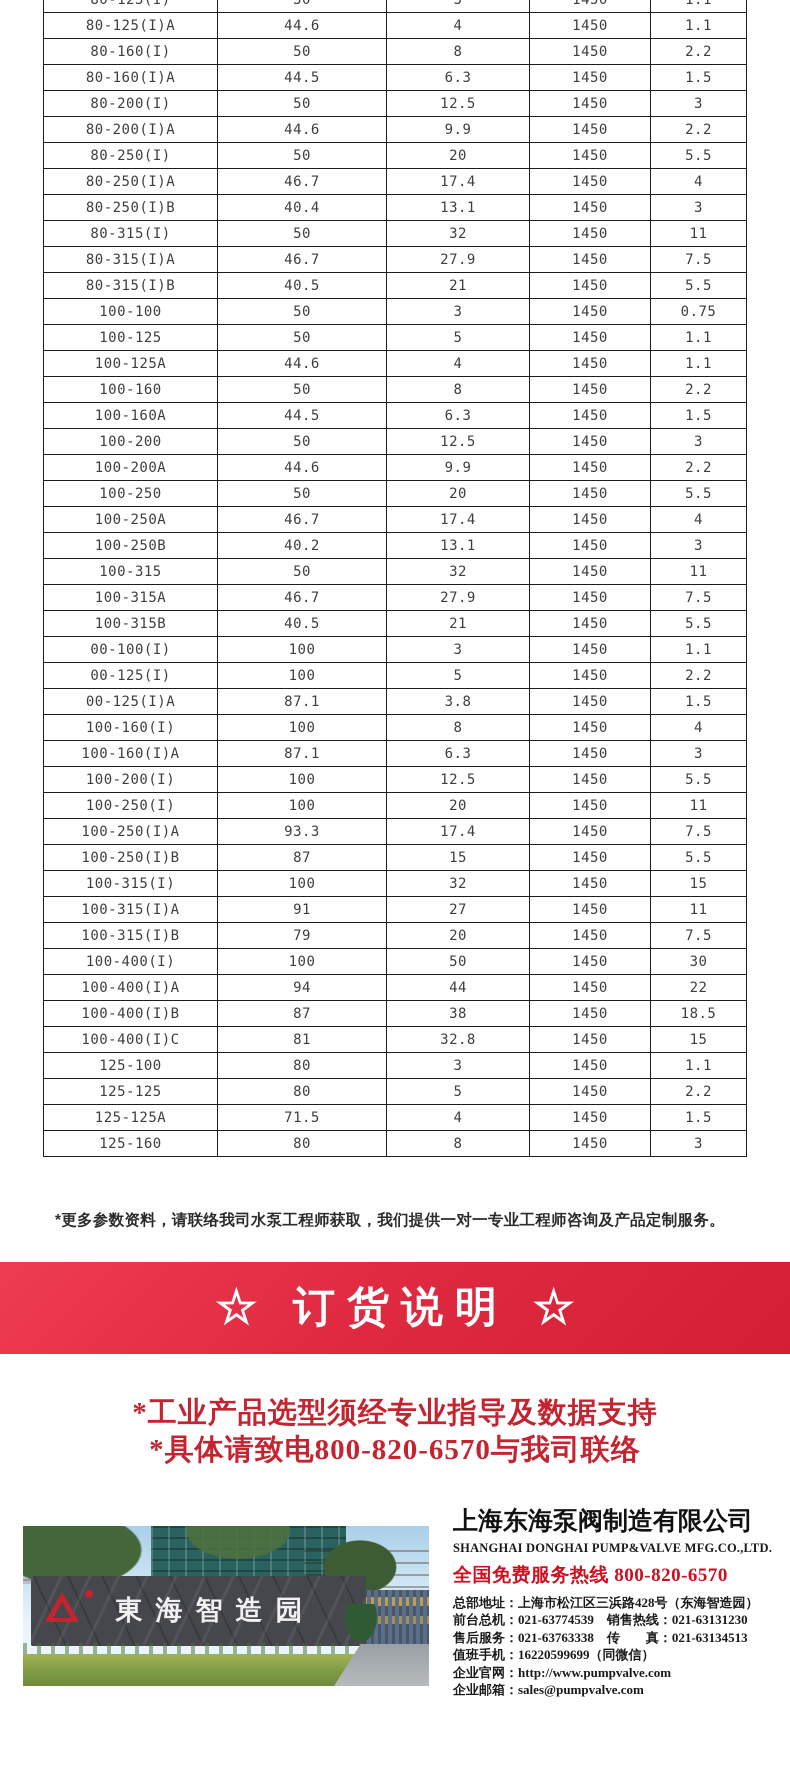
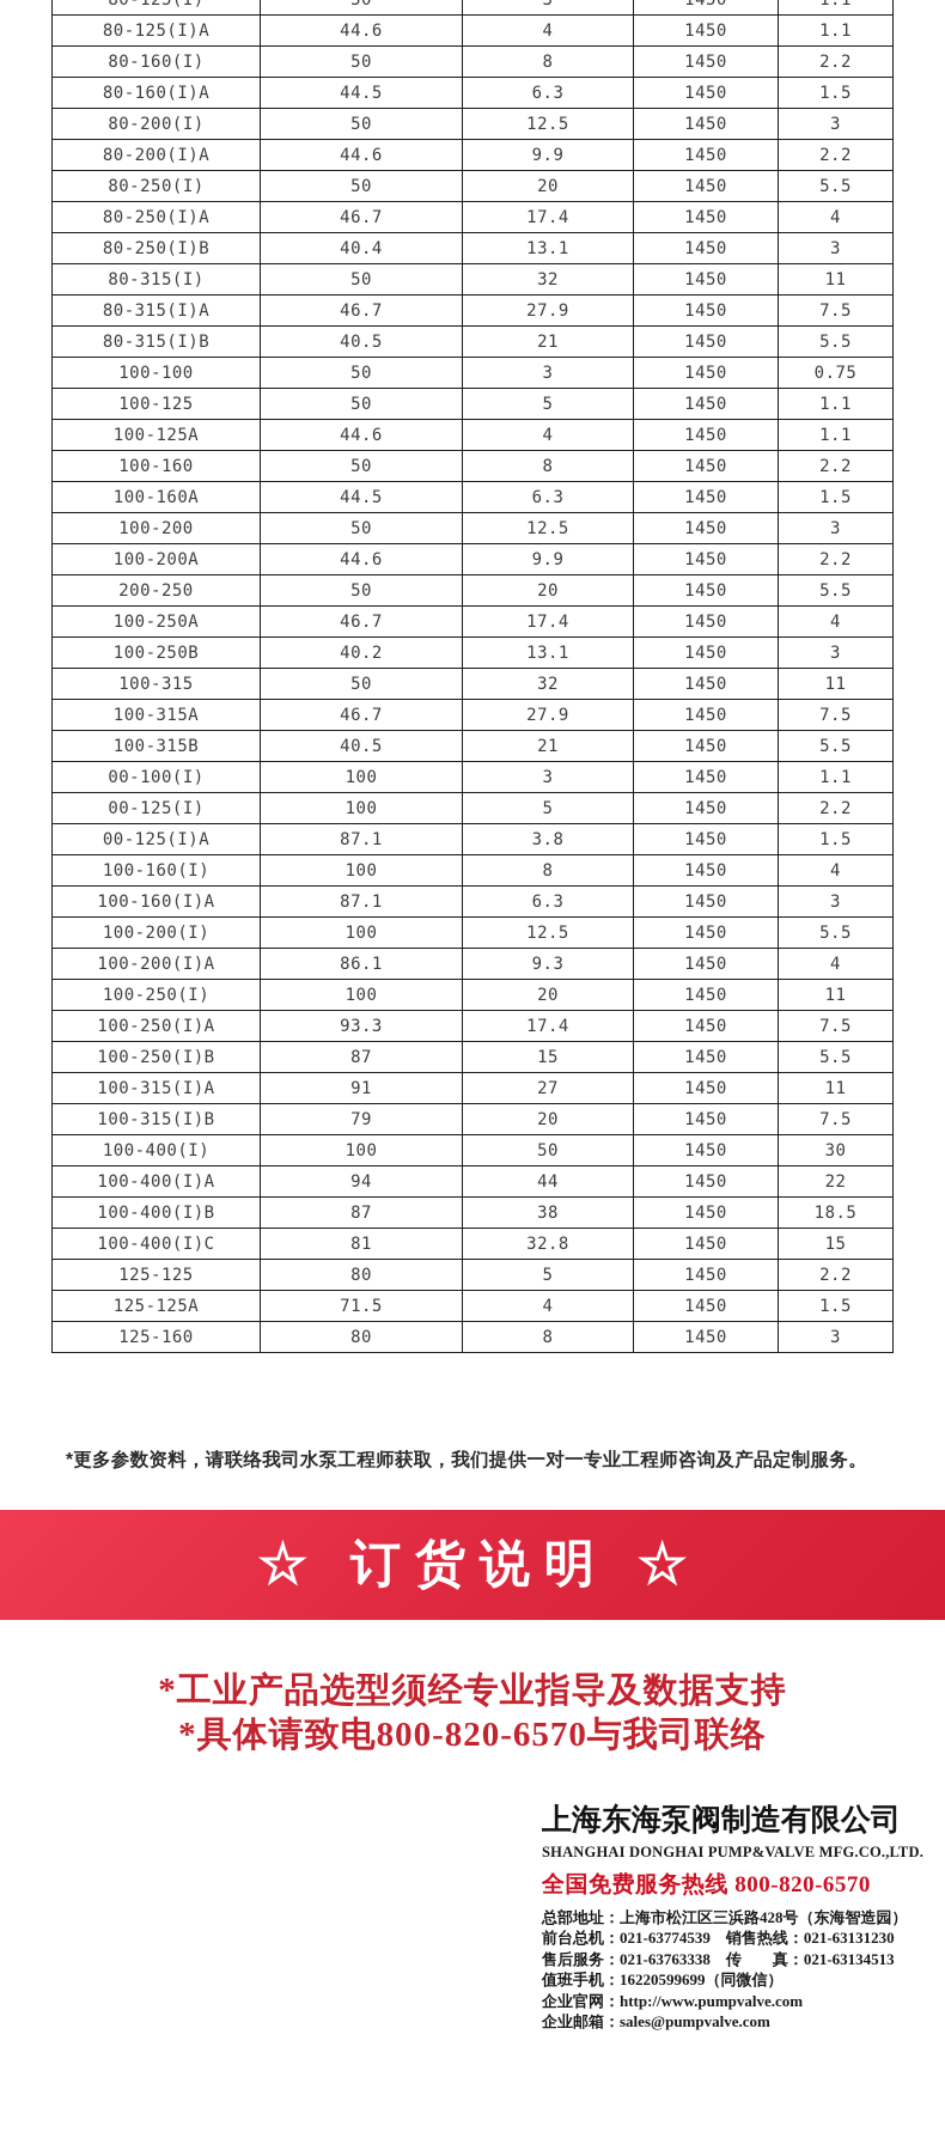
  80-125(I)A	44.6	4	1450	1.1
  80-160(I)	50	8	1450	2.2
  80-160(I)A	44.5	6.3	1450	1.5
  80-200(I)	50	12.5	1450	3
  80-200(I)A	44.6	9.9	1450	2.2
  80-250(I)	50	20	1450	5.5
  80-250(I)A	46.7	17.4	1450	4
  80-250(I)B	40.4	13.1	1450	3
  80-315(I)	50	32	1450	11
  80-315(I)A	46.7	27.9	1450	7.5
  80-315(I)B	40.5	21	1450	5.5
  100-100	50	3	1450	0.75
  100-125	50	5	1450	1.1
  100-125A	44.6	4	1450	1.1
  100-160	50	8	1450	2.2
  100-160A	44.5	6.3	1450	1.5
  100-200	50	12.5	1450	3
  100-200A	44.6	9.9	1450	2.2
- 100-250	50	20	1450	5.5
+ 200-250	50	20	1450	5.5
  100-250A	46.7	17.4	1450	4
  100-250B	40.2	13.1	1450	3
  100-315	50	32	1450	11
  100-315A	46.7	27.9	1450	7.5
  100-315B	40.5	21	1450	5.5
  00-100(I)	100	3	1450	1.1
  00-125(I)	100	5	1450	2.2
  00-125(I)A	87.1	3.8	1450	1.5
  100-160(I)	100	8	1450	4
  100-160(I)A	87.1	6.3	1450	3
  100-200(I)	100	12.5	1450	5.5
+ 100-200(I)A	86.1	9.3	1450	4
  100-250(I)	100	20	1450	11
  100-250(I)A	93.3	17.4	1450	7.5
  100-250(I)B	87	15	1450	5.5
- 100-315(I)	100	32	1450	15
  100-315(I)A	91	27	1450	11
  100-315(I)B	79	20	1450	7.5
  100-400(I)	100	50	1450	30
  100-400(I)A	94	44	1450	22
  100-400(I)B	87	38	1450	18.5
  100-400(I)C	81	32.8	1450	15
- 125-100	80	3	1450	1.1
  125-125	80	5	1450	2.2
  125-125A	71.5	4	1450	1.5
  125-160	80	8	1450	3
  *更多参数资料，请联络我司水泵工程师获取，我们提供一对一专业工程师咨询及产品定制服务。
  ☆ 订货说明 ☆
  *工业产品选型须经专业指导及数据支持
  *具体请致电800-820-6570与我司联络
- 東海智造园
  上海东海泵阀制造有限公司
  SHANGHAI DONGHAI PUMP&VALVE MFG.CO.,LTD.
  全国免费服务热线 800-820-6570
  总部地址：上海市松江区三浜路428号（东海智造园）
  前台总机：021-63774539 销售热线：021-63131230
  售后服务：021-63763338 传 真：021-63134513
  值班手机：16220599699（同微信）
  企业官网：http://www.pumpvalve.com
  企业邮箱：sales@pumpvalve.com
